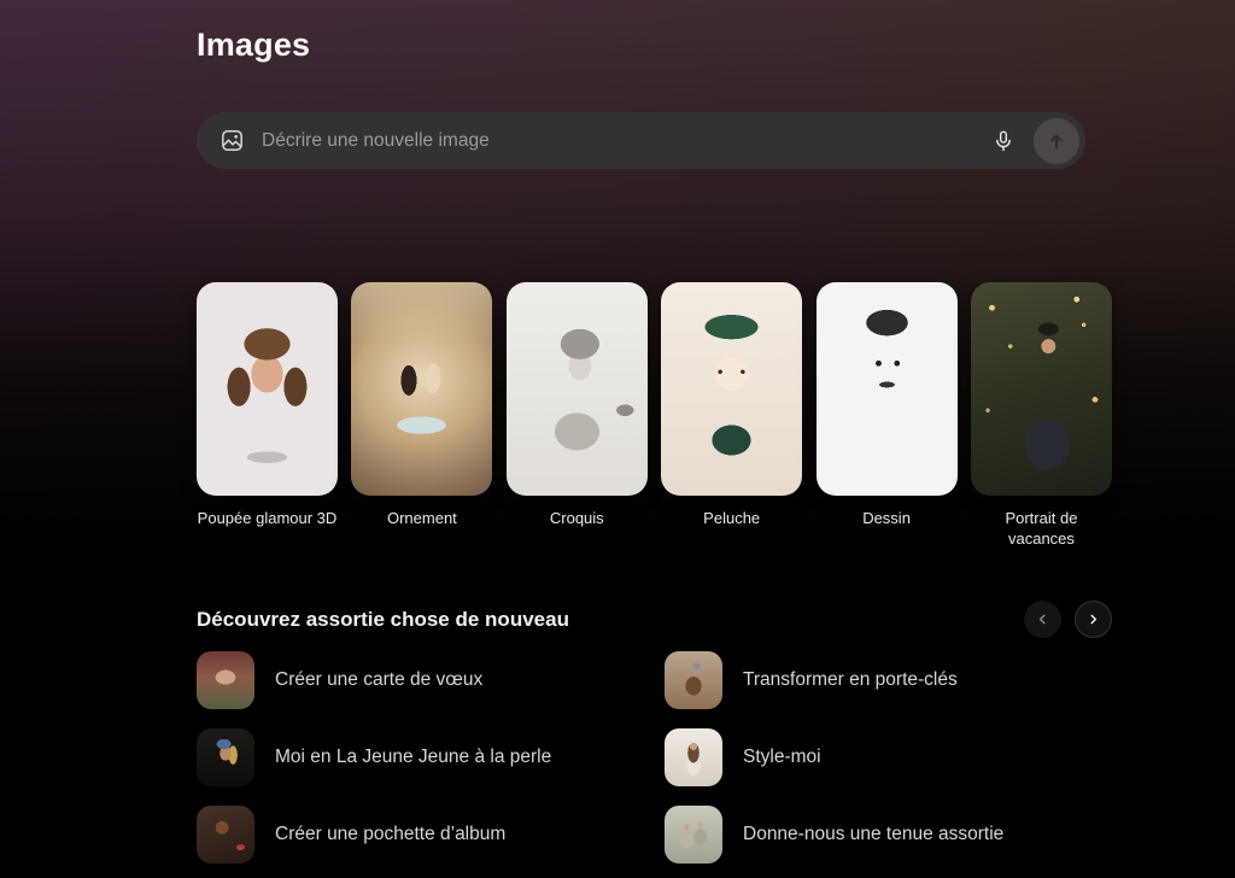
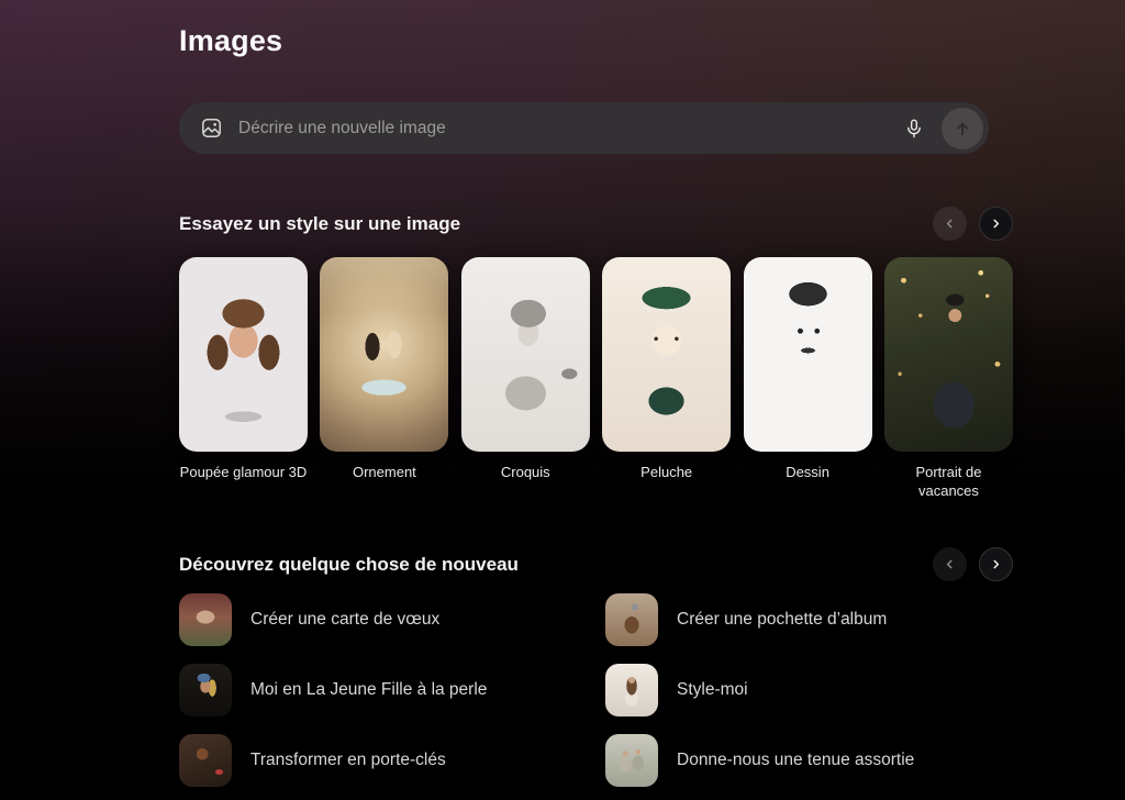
  Images
  Décrire une nouvelle image
+ Essayez un style sur une image
  Poupée glamour 3D
  Ornement
  Croquis
  Peluche
  Dessin
  Portrait de vacances
- Découvrez assortie chose de nouveau
+ Découvrez quelque chose de nouveau
  Créer une carte de vœux
- Transformer en porte-clés
+ Créer une pochette d’album
- Moi en La Jeune Jeune à la perle
+ Moi en La Jeune Fille à la perle
  Style-moi
- Créer une pochette d’album
+ Transformer en porte-clés
  Donne-nous une tenue assortie
